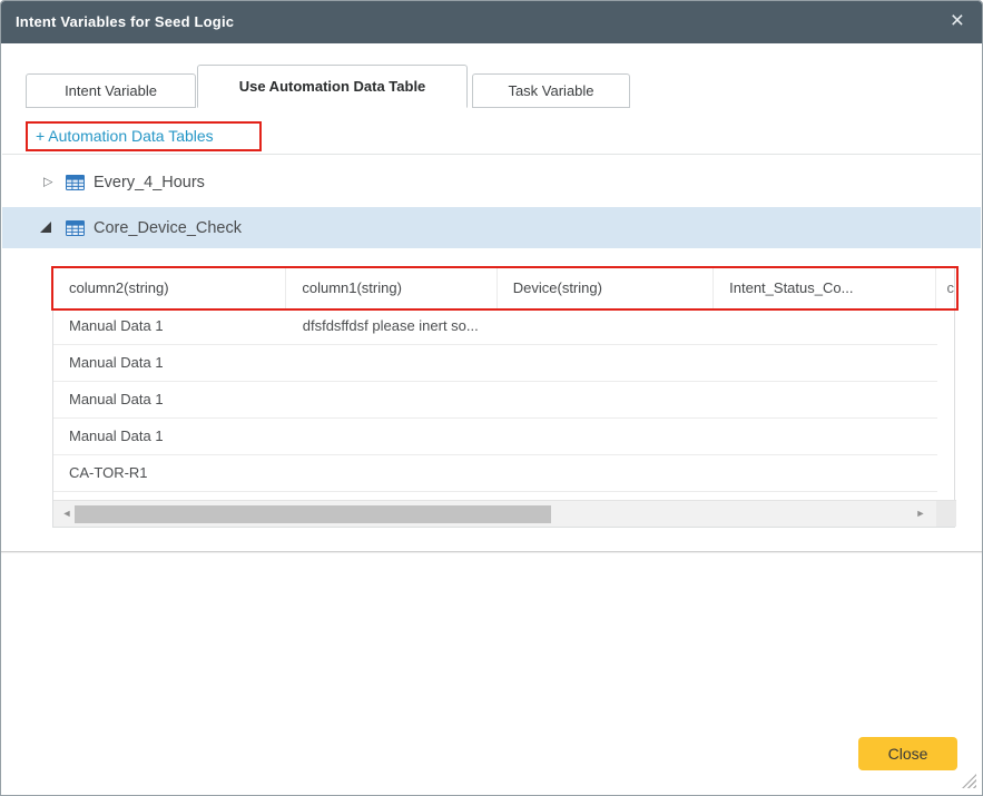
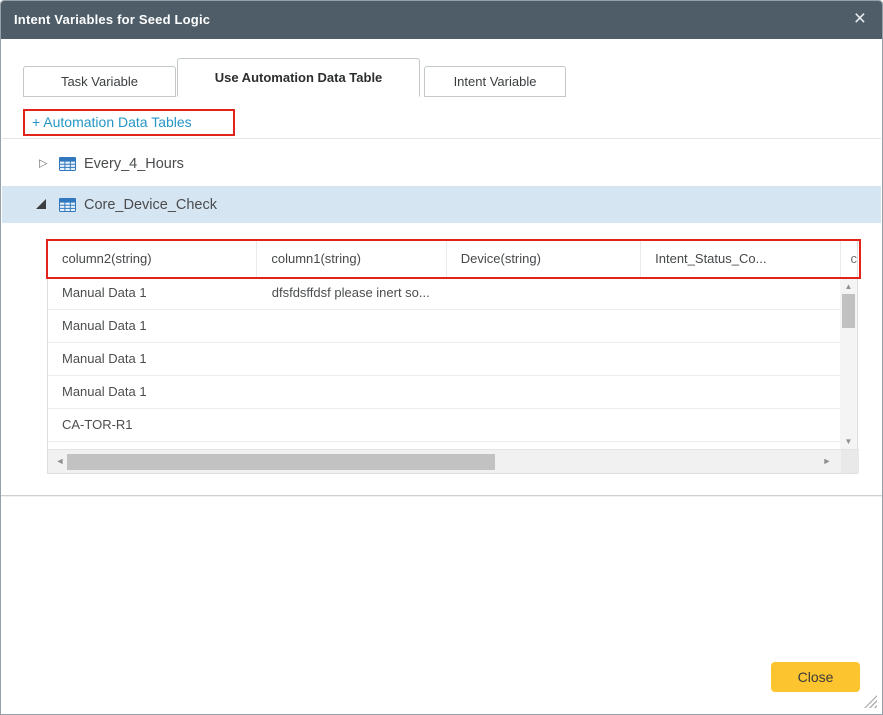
  Intent Variables for Seed Logic
  ×
- Intent Variable
+ Task Variable
  Use Automation Data Table
- Task Variable
+ Intent Variable
  + Automation Data Tables
  ▷
  Every_4_Hours
  Core_Device_Check
  column2(string)
  column1(string)
  Device(string)
  Intent_Status_Co...
  c
  Manual Data 1
  dfsfdsffdsf please inert so...
  Manual Data 1
  Manual Data 1
  Manual Data 1
  CA-TOR-R1
+ ▲
+ ▼
  ◄
  ►
  Close
